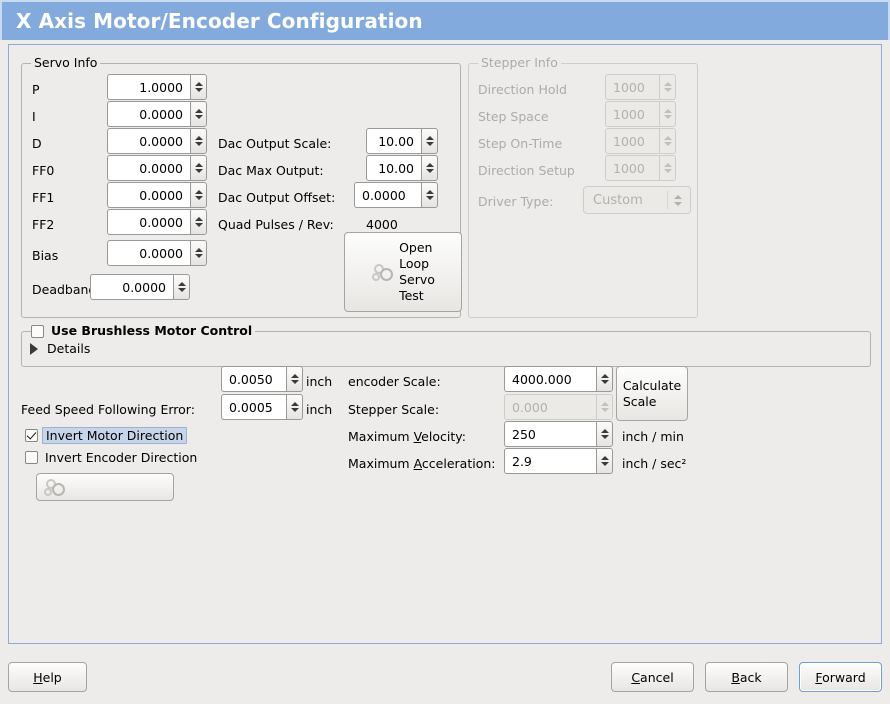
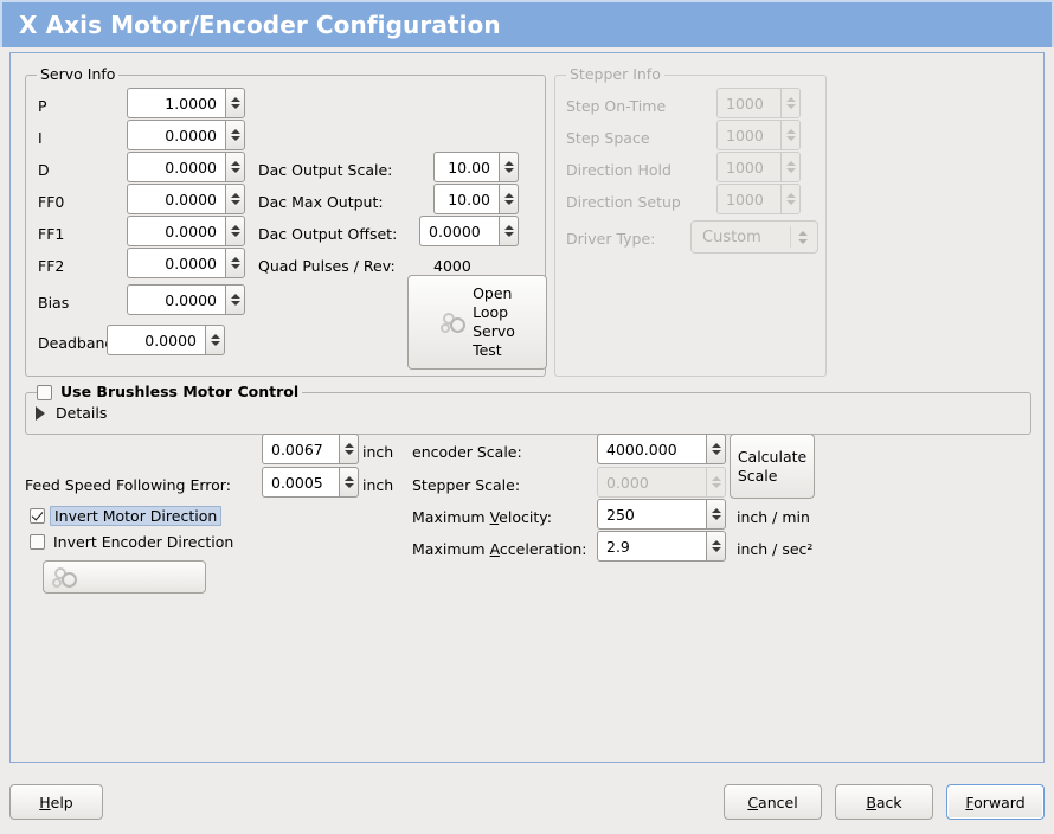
  X Axis Motor/Encoder Configuration
  Servo Info
  P
  1.0000
  I
  0.0000
  D
  0.0000
  FF0
  0.0000
  FF1
  0.0000
  FF2
  0.0000
  Bias
  0.0000
  Deadban
  0.0000
  Dac Output Scale:
  10.00
  Dac Max Output:
  10.00
  Dac Output Offset:
  0.0000
  Quad Pulses / Rev:
  4000
  Open
  Loop
  Servo
  Test
  Stepper Info
- Direction Hold
+ Step On-Time
  1000
  Step Space
  1000
- Step On-Time
+ Direction Hold
  1000
  Direction Setup
  1000
  Driver Type:
  Custom
  Use Brushless Motor Control
  Details
- 0.0050
+ 0.0067
  inch
  Feed Speed Following Error:
  0.0005
  inch
  Invert Motor Direction
  Invert Encoder Direction
  encoder Scale:
  4000.000
  Stepper Scale:
  0.000
  Calculate
  Scale
  Maximum Velocity:
  250
  inch / min
  Maximum Acceleration:
  2.9
  inch / sec²
  Help
  Cancel
  Back
  Forward
